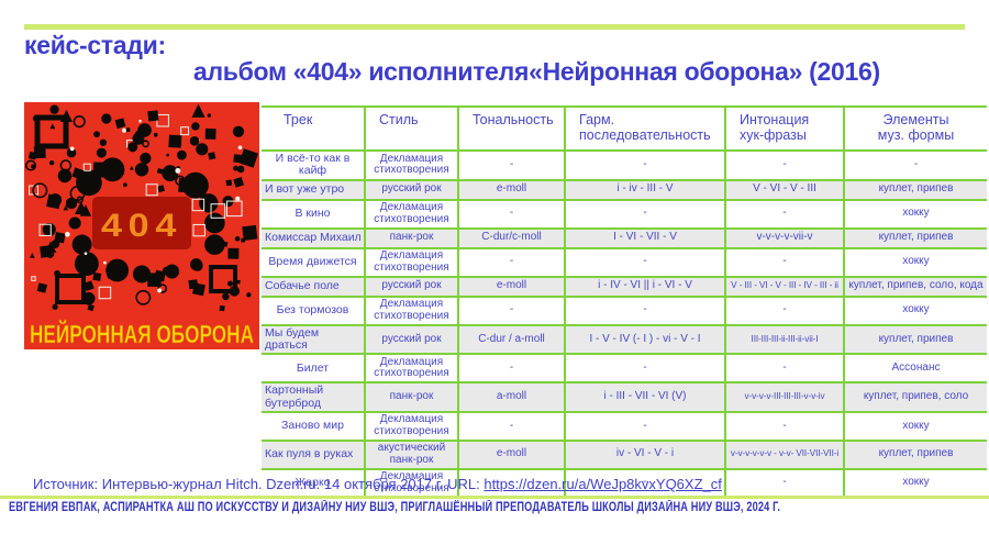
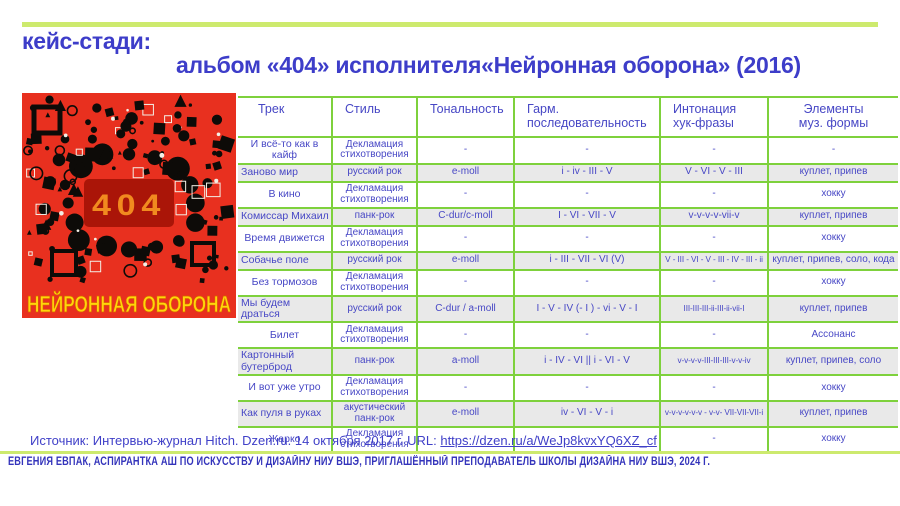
  кейс-стади:
  альбом «404» исполнителя«Нейронная оборона» (2016)
  404
  НЕЙРОННАЯ ОБОРОНА
  Трек	Стиль	Тональность	Гарм. последовательность	Интонация хук-фразы	Элементы муз. формы
  И всё-то как в кайф	Декламация стихотворения	-	-	-	-
- И вот уже утро	русский рок	e-moll	i - iv - III - V	V - VI - V - III	куплет, припев
+ Заново мир	русский рок	e-moll	i - iv - III - V	V - VI - V - III	куплет, припев
  В кино	Декламация стихотворения	-	-	-	хокку
  Комиссар Михаил	панк-рок	C-dur/c-moll	I - VI - VII - V	v-v-v-v-vii-v	куплет, припев
  Время движется	Декламация стихотворения	-	-	-	хокку
- Собачье поле	русский рок	e-moll	i - IV - VI || i - VI - V	V - III - VI - V - III - IV - III - ii	куплет, припев, соло, кода
+ Собачье поле	русский рок	e-moll	i - III - VII - VI (V)	V - III - VI - V - III - IV - III - ii	куплет, припев, соло, кода
  Без тормозов	Декламация стихотворения	-	-	-	хокку
  Мы будем драться	русский рок	C-dur / a-moll	I - V - IV (- I ) - vi - V - I	III-III-III-ii-III-ii-vii-I	куплет, припев
  Билет	Декламация стихотворения	-	-	-	Ассонанс
- Картонный бутерброд	панк-рок	a-moll	i - III - VII - VI (V)	v-v-v-v-III-III-III-v-v-iv	куплет, припев, соло
+ Картонный бутерброд	панк-рок	a-moll	i - IV - VI || i - VI - V	v-v-v-v-III-III-III-v-v-iv	куплет, припев, соло
- Заново мир	Декламация стихотворения	-	-	-	хокку
+ И вот уже утро	Декламация стихотворения	-	-	-	хокку
  Как пуля в руках	акустический панк-рок	e-moll	iv - VI - V - i	v-v-v-v-v-v - v-v- VII-VII-VII-i	куплет, припев
  Жарко	Декламация стихотворения	-	-	-	хокку
  Источник: Интервью-журнал Hitch. Dzen.ru. 14 октября 2017 г. URL: https://dzen.ru/a/WeJp8kvxYQ6XZ_cf
  ЕВГЕНИЯ ЕВПАК, АСПИРАНТКА АШ ПО ИСКУССТВУ И ДИЗАЙНУ НИУ ВШЭ, ПРИГЛАШЁННЫЙ ПРЕПОДАВАТЕЛЬ ШКОЛЫ ДИЗАЙНА НИУ ВШЭ, 2024 Г.
